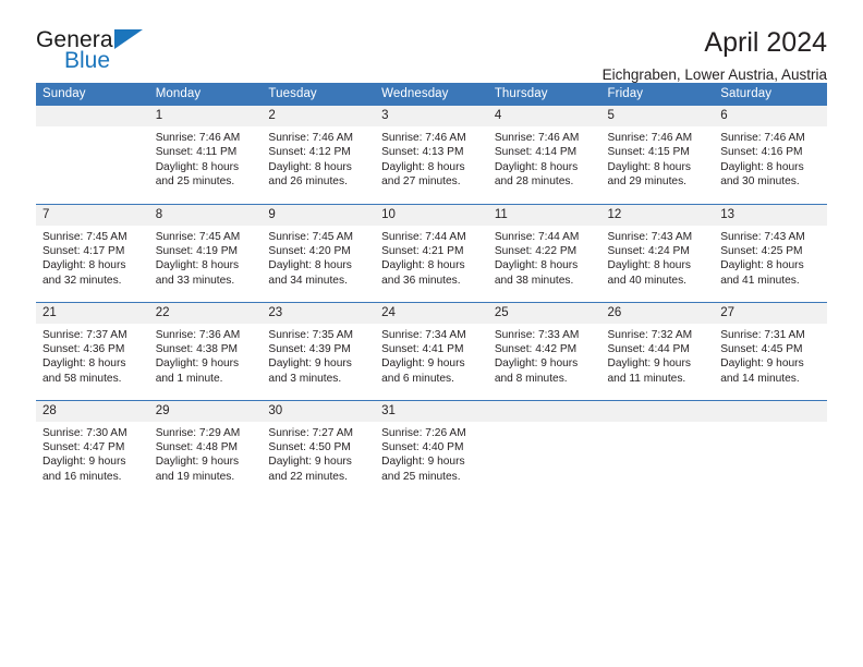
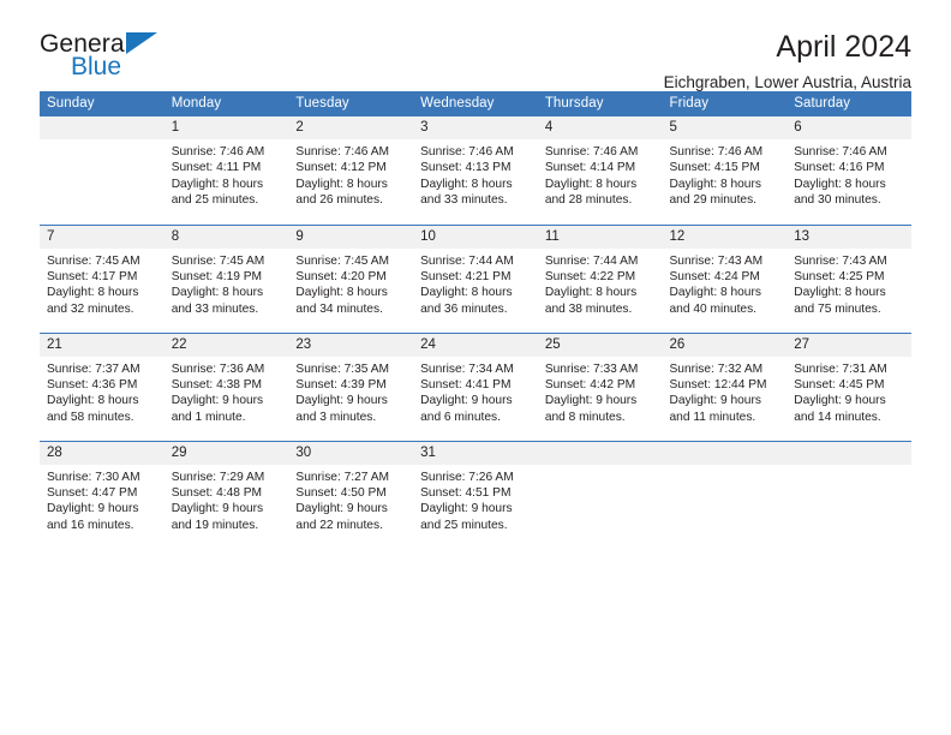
  General
  Blue
  April 2024
  Eichgraben, Lower Austria, Austria
  Sunday	Monday	Tuesday	Wednesday	Thursday	Friday	Saturday
- 	1Sunrise: 7:46 AMSunset: 4:11 PMDaylight: 8 hoursand 25 minutes.	2Sunrise: 7:46 AMSunset: 4:12 PMDaylight: 8 hoursand 26 minutes.	3Sunrise: 7:46 AMSunset: 4:13 PMDaylight: 8 hoursand 27 minutes.	4Sunrise: 7:46 AMSunset: 4:14 PMDaylight: 8 hoursand 28 minutes.	5Sunrise: 7:46 AMSunset: 4:15 PMDaylight: 8 hoursand 29 minutes.	6Sunrise: 7:46 AMSunset: 4:16 PMDaylight: 8 hoursand 30 minutes.
+ 	1Sunrise: 7:46 AMSunset: 4:11 PMDaylight: 8 hoursand 25 minutes.	2Sunrise: 7:46 AMSunset: 4:12 PMDaylight: 8 hoursand 26 minutes.	3Sunrise: 7:46 AMSunset: 4:13 PMDaylight: 8 hoursand 33 minutes.	4Sunrise: 7:46 AMSunset: 4:14 PMDaylight: 8 hoursand 28 minutes.	5Sunrise: 7:46 AMSunset: 4:15 PMDaylight: 8 hoursand 29 minutes.	6Sunrise: 7:46 AMSunset: 4:16 PMDaylight: 8 hoursand 30 minutes.
- 7Sunrise: 7:45 AMSunset: 4:17 PMDaylight: 8 hoursand 32 minutes.	8Sunrise: 7:45 AMSunset: 4:19 PMDaylight: 8 hoursand 33 minutes.	9Sunrise: 7:45 AMSunset: 4:20 PMDaylight: 8 hoursand 34 minutes.	10Sunrise: 7:44 AMSunset: 4:21 PMDaylight: 8 hoursand 36 minutes.	11Sunrise: 7:44 AMSunset: 4:22 PMDaylight: 8 hoursand 38 minutes.	12Sunrise: 7:43 AMSunset: 4:24 PMDaylight: 8 hoursand 40 minutes.	13Sunrise: 7:43 AMSunset: 4:25 PMDaylight: 8 hoursand 41 minutes.
+ 7Sunrise: 7:45 AMSunset: 4:17 PMDaylight: 8 hoursand 32 minutes.	8Sunrise: 7:45 AMSunset: 4:19 PMDaylight: 8 hoursand 33 minutes.	9Sunrise: 7:45 AMSunset: 4:20 PMDaylight: 8 hoursand 34 minutes.	10Sunrise: 7:44 AMSunset: 4:21 PMDaylight: 8 hoursand 36 minutes.	11Sunrise: 7:44 AMSunset: 4:22 PMDaylight: 8 hoursand 38 minutes.	12Sunrise: 7:43 AMSunset: 4:24 PMDaylight: 8 hoursand 40 minutes.	13Sunrise: 7:43 AMSunset: 4:25 PMDaylight: 8 hoursand 75 minutes.
- 21Sunrise: 7:37 AMSunset: 4:36 PMDaylight: 8 hoursand 58 minutes.	22Sunrise: 7:36 AMSunset: 4:38 PMDaylight: 9 hoursand 1 minute.	23Sunrise: 7:35 AMSunset: 4:39 PMDaylight: 9 hoursand 3 minutes.	24Sunrise: 7:34 AMSunset: 4:41 PMDaylight: 9 hoursand 6 minutes.	25Sunrise: 7:33 AMSunset: 4:42 PMDaylight: 9 hoursand 8 minutes.	26Sunrise: 7:32 AMSunset: 4:44 PMDaylight: 9 hoursand 11 minutes.	27Sunrise: 7:31 AMSunset: 4:45 PMDaylight: 9 hoursand 14 minutes.
+ 21Sunrise: 7:37 AMSunset: 4:36 PMDaylight: 8 hoursand 58 minutes.	22Sunrise: 7:36 AMSunset: 4:38 PMDaylight: 9 hoursand 1 minute.	23Sunrise: 7:35 AMSunset: 4:39 PMDaylight: 9 hoursand 3 minutes.	24Sunrise: 7:34 AMSunset: 4:41 PMDaylight: 9 hoursand 6 minutes.	25Sunrise: 7:33 AMSunset: 4:42 PMDaylight: 9 hoursand 8 minutes.	26Sunrise: 7:32 AMSunset: 12:44 PMDaylight: 9 hoursand 11 minutes.	27Sunrise: 7:31 AMSunset: 4:45 PMDaylight: 9 hoursand 14 minutes.
- 28Sunrise: 7:30 AMSunset: 4:47 PMDaylight: 9 hoursand 16 minutes.	29Sunrise: 7:29 AMSunset: 4:48 PMDaylight: 9 hoursand 19 minutes.	30Sunrise: 7:27 AMSunset: 4:50 PMDaylight: 9 hoursand 22 minutes.	31Sunrise: 7:26 AMSunset: 4:40 PMDaylight: 9 hoursand 25 minutes.
+ 28Sunrise: 7:30 AMSunset: 4:47 PMDaylight: 9 hoursand 16 minutes.	29Sunrise: 7:29 AMSunset: 4:48 PMDaylight: 9 hoursand 19 minutes.	30Sunrise: 7:27 AMSunset: 4:50 PMDaylight: 9 hoursand 22 minutes.	31Sunrise: 7:26 AMSunset: 4:51 PMDaylight: 9 hoursand 25 minutes.
